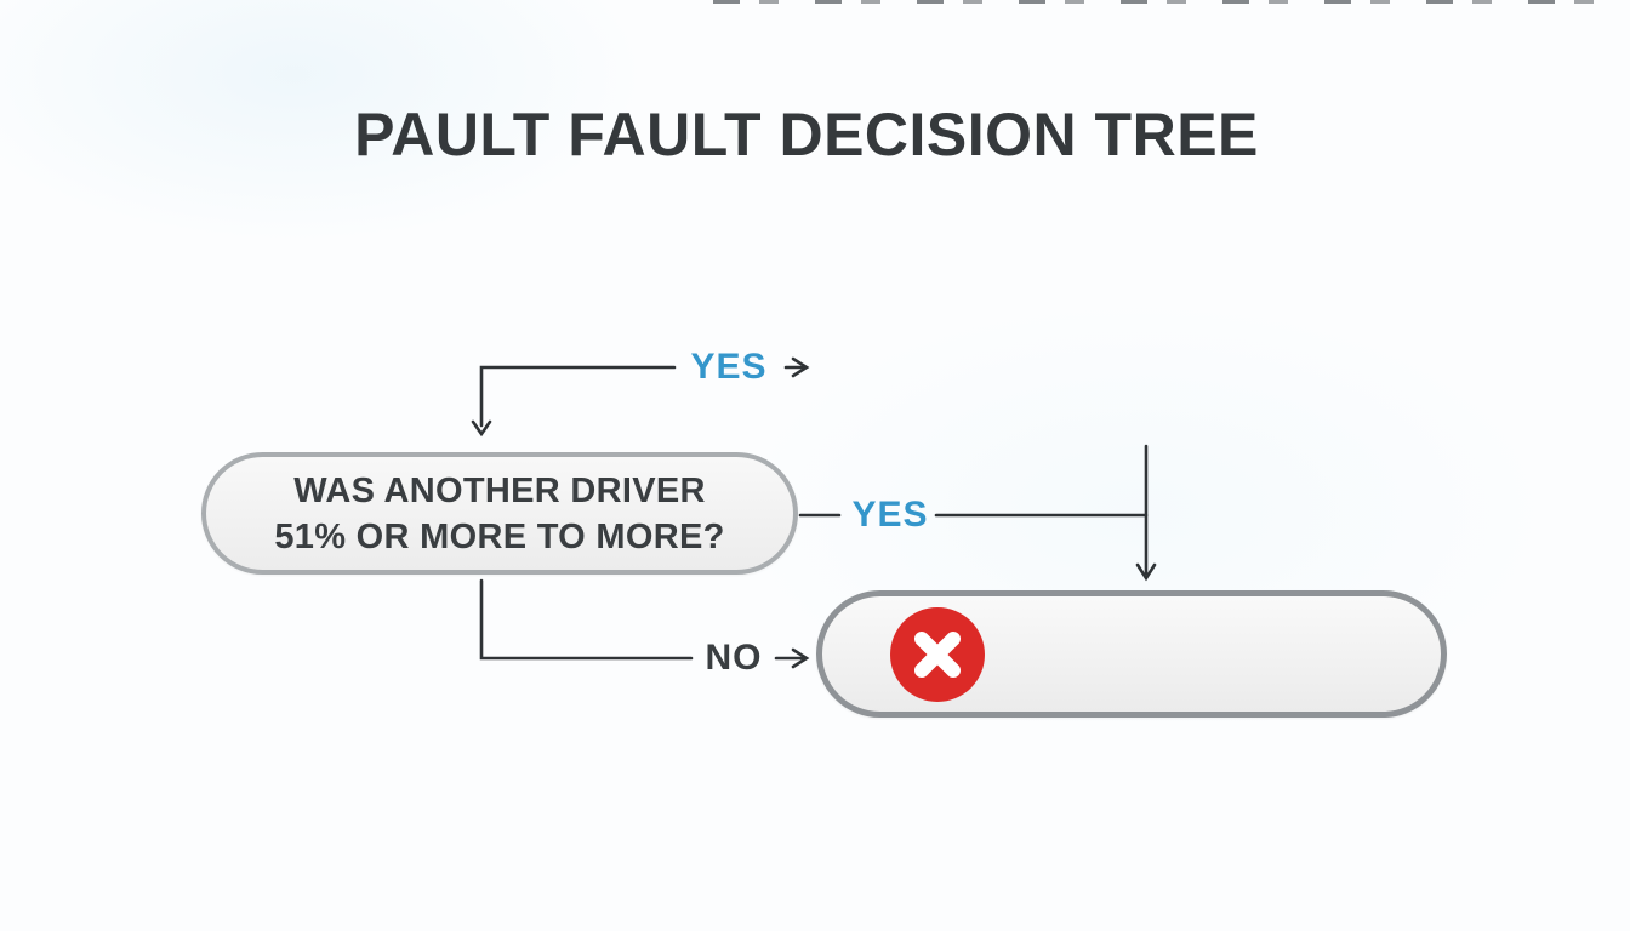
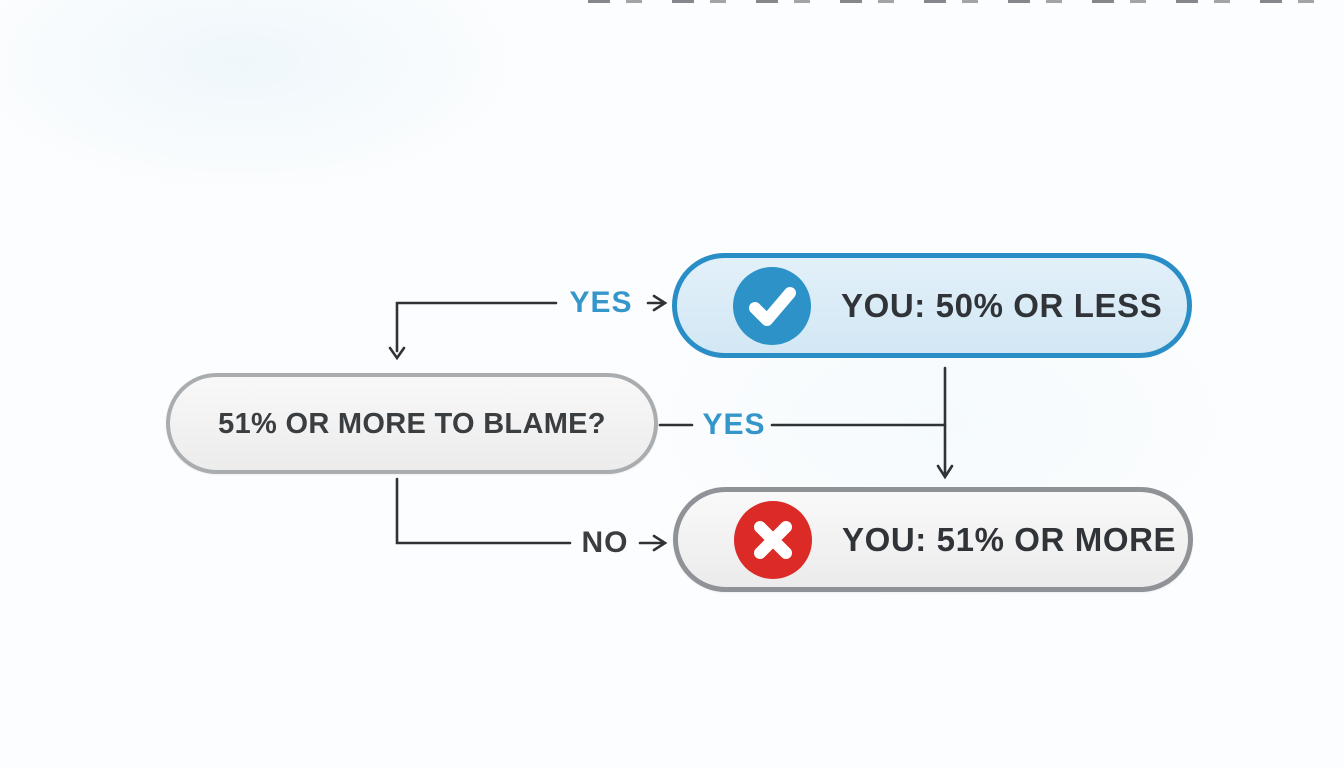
- PAULT FAULT DECISION TREE
  YES
  YES
  NO
- WAS ANOTHER DRIVER
- 51% OR MORE TO MORE?
+ 51% OR MORE TO BLAME?
+ YOU: 50% OR LESS
+ YOU: 51% OR MORE
